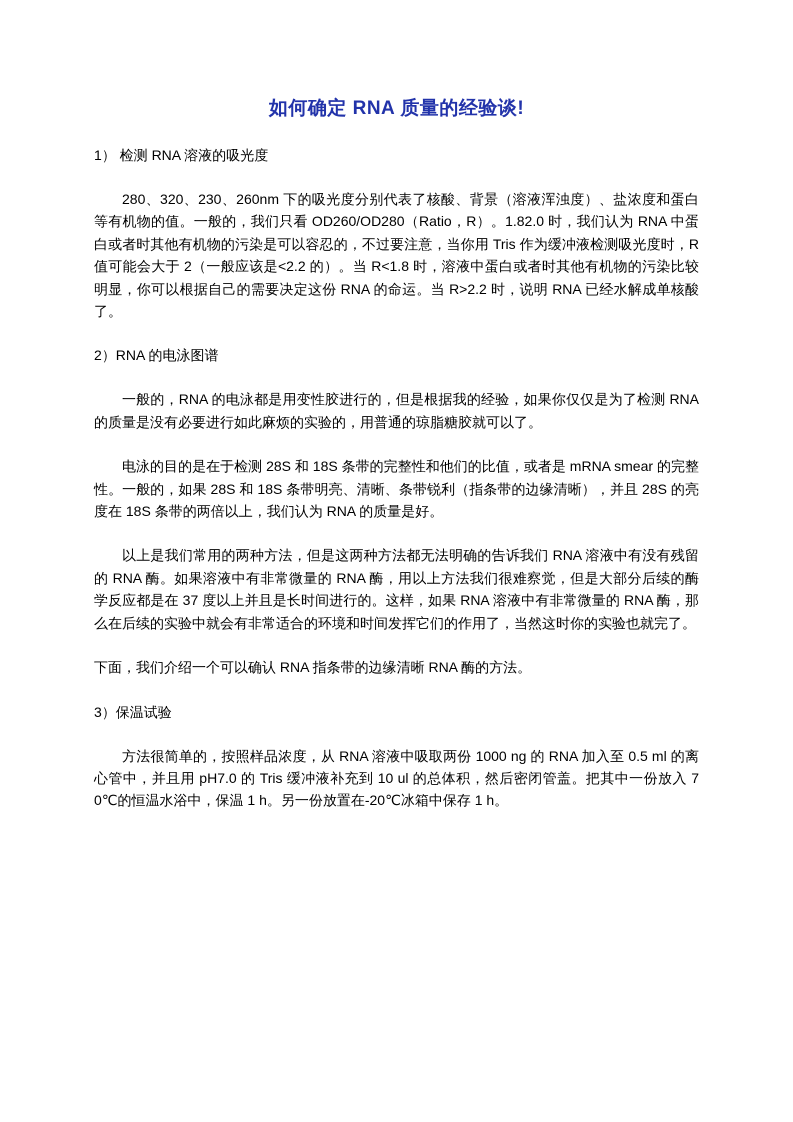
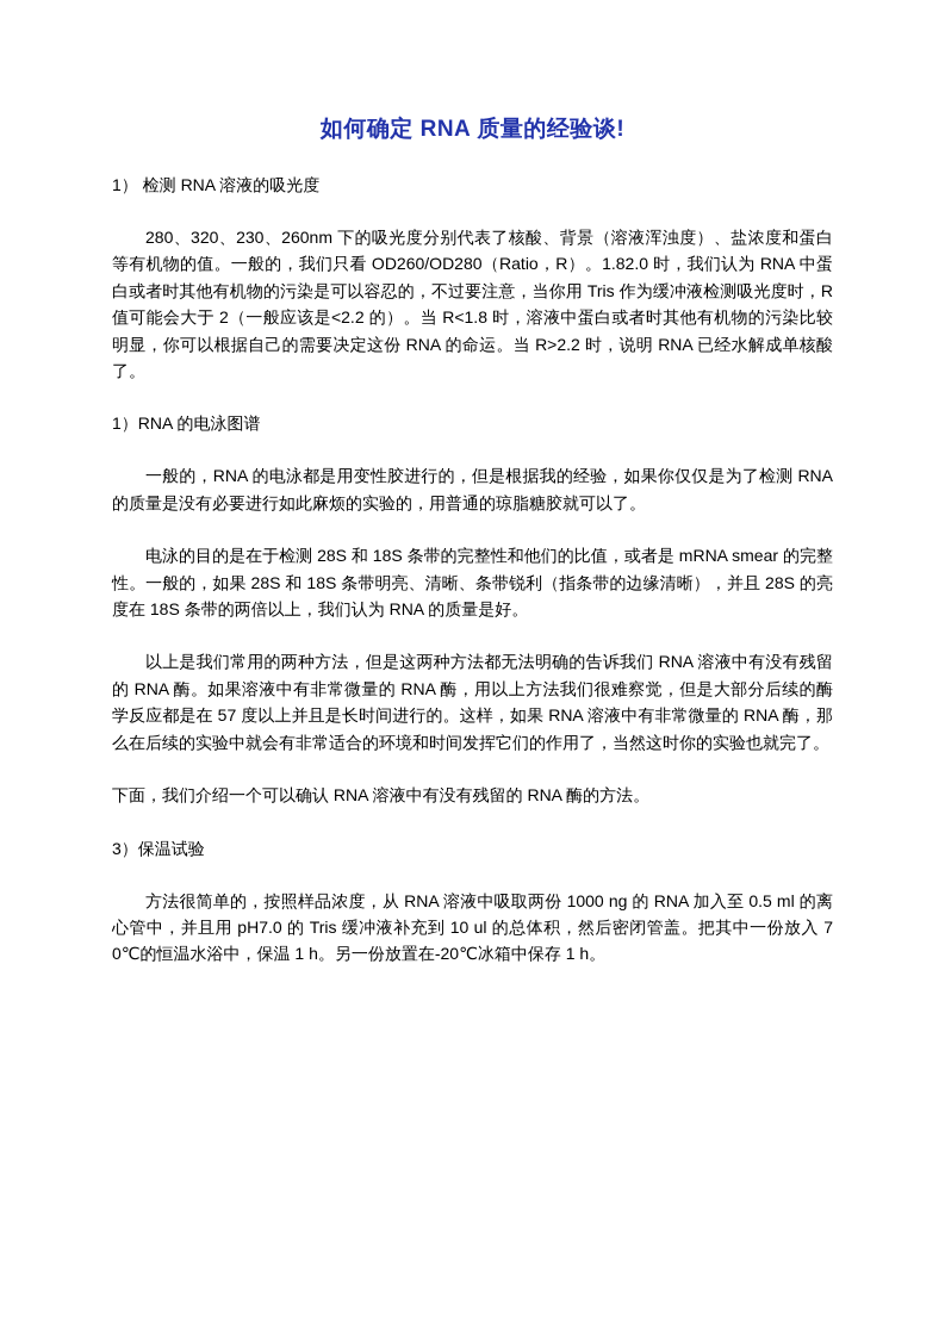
  如何确定 RNA 质量的经验谈!
  1） 检测 RNA 溶液的吸光度
  280、320、230、260nm 下的吸光度分别代表了核酸、背景（溶液浑浊度）、盐浓度和蛋白等有机物的值。一般的，我们只看 OD260/OD280（Ratio，R）。1.82.0 时，我们认为 RNA 中蛋白或者时其他有机物的污染是可以容忍的，不过要注意，当你用 Tris 作为缓冲液检测吸光度时，R 值可能会大于 2（一般应该是<2.2 的）。当 R<1.8 时，溶液中蛋白或者时其他有机物的污染比较明显，你可以根据自己的需要决定这份 RNA 的命运。当 R>2.2 时，说明 RNA 已经水解成单核酸了。
- 2）RNA 的电泳图谱
+ 1）RNA 的电泳图谱
  一般的，RNA 的电泳都是用变性胶进行的，但是根据我的经验，如果你仅仅是为了检测 RNA 的质量是没有必要进行如此麻烦的实验的，用普通的琼脂糖胶就可以了。
  电泳的目的是在于检测 28S 和 18S 条带的完整性和他们的比值，或者是 mRNA smear 的完整性。一般的，如果 28S 和 18S 条带明亮、清晰、条带锐利（指条带的边缘清晰），并且 28S 的亮度在 18S 条带的两倍以上，我们认为 RNA 的质量是好。
- 以上是我们常用的两种方法，但是这两种方法都无法明确的告诉我们 RNA 溶液中有没有残留的 RNA 酶。如果溶液中有非常微量的 RNA 酶，用以上方法我们很难察觉，但是大部分后续的酶学反应都是在 37 度以上并且是长时间进行的。这样，如果 RNA 溶液中有非常微量的 RNA 酶，那么在后续的实验中就会有非常适合的环境和时间发挥它们的作用了，当然这时你的实验也就完了。
+ 以上是我们常用的两种方法，但是这两种方法都无法明确的告诉我们 RNA 溶液中有没有残留的 RNA 酶。如果溶液中有非常微量的 RNA 酶，用以上方法我们很难察觉，但是大部分后续的酶学反应都是在 57 度以上并且是长时间进行的。这样，如果 RNA 溶液中有非常微量的 RNA 酶，那么在后续的实验中就会有非常适合的环境和时间发挥它们的作用了，当然这时你的实验也就完了。
- 下面，我们介绍一个可以确认 RNA 指条带的边缘清晰 RNA 酶的方法。
+ 下面，我们介绍一个可以确认 RNA 溶液中有没有残留的 RNA 酶的方法。
  3）保温试验
  方法很简单的，按照样品浓度，从 RNA 溶液中吸取两份 1000 ng 的 RNA 加入至 0.5 ml 的离心管中，并且用 pH7.0 的 Tris 缓冲液补充到 10 ul 的总体积，然后密闭管盖。把其中一份放入 70℃的恒温水浴中，保温 1 h。另一份放置在-20℃冰箱中保存 1 h。
